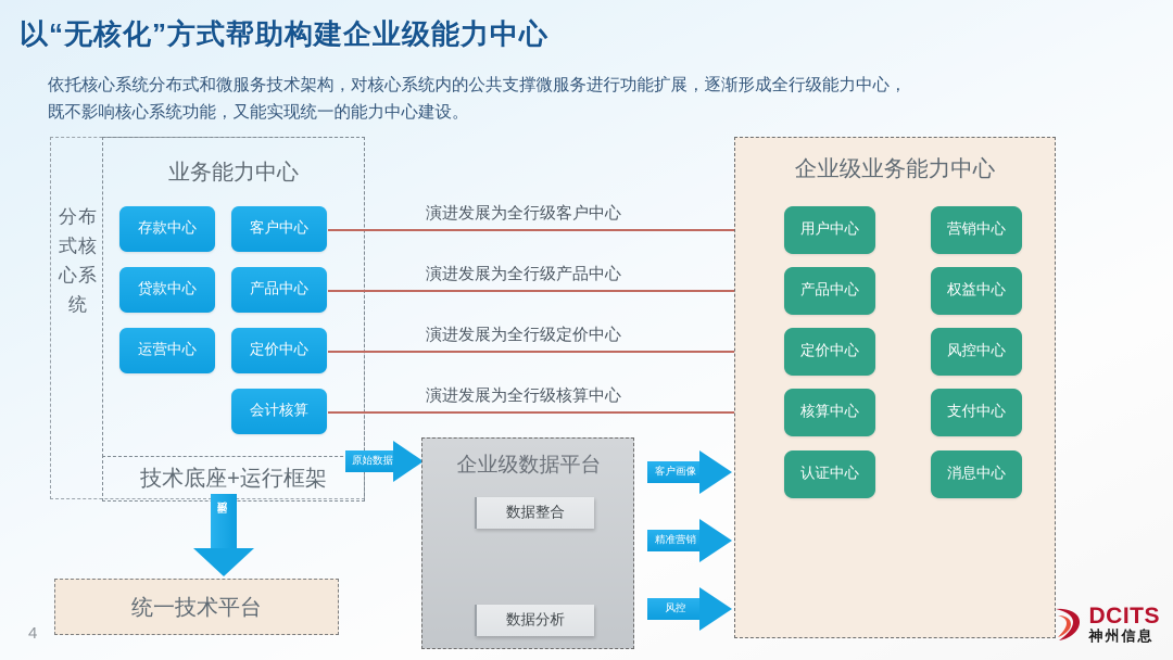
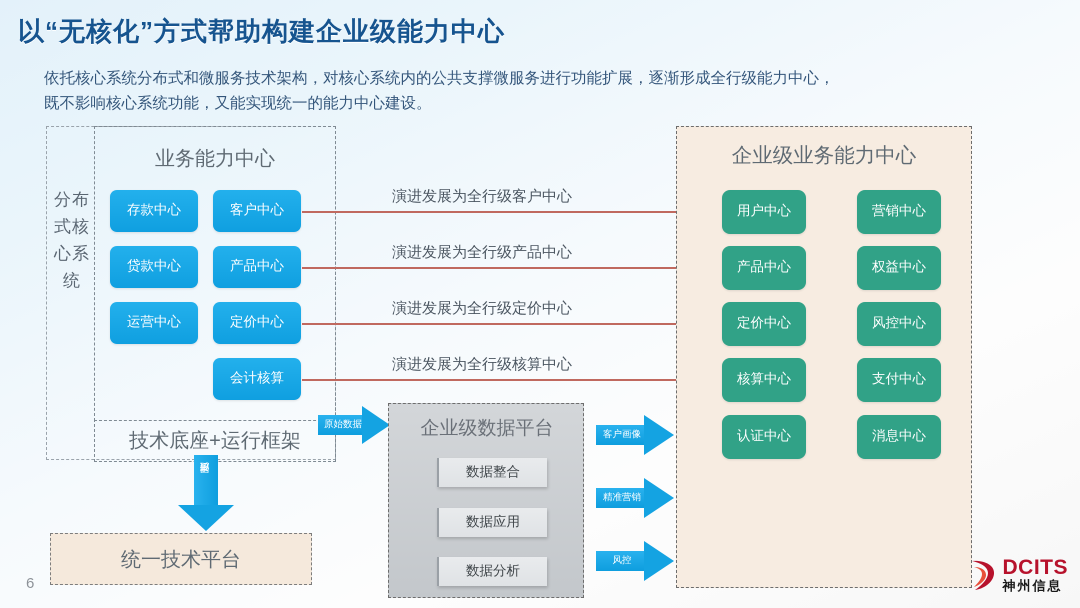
  以“无核化”方式帮助构建企业级能力中心
  依托核心系统分布式和微服务技术架构，对核心系统内的公共支撑微服务进行功能扩展，逐渐形成全行级能力中心，
  既不影响核心系统功能，又能实现统一的能力中心建设。
  分布式核心系统
  业务能力中心
  存款中心
  贷款中心
  运营中心
  客户中心
  产品中心
  定价中心
  会计核算
  技术底座+运行框架
  演进发展为全行级客户中心
  演进发展为全行级产品中心
  演进发展为全行级定价中心
  演进发展为全行级核算中心
  企业级业务能力中心
  用户中心
  产品中心
  定价中心
  核算中心
  认证中心
  营销中心
  权益中心
  风控中心
  支付中心
  消息中心
  原始数据
  统一技术平台
  企业级数据平台
  数据整合
+ 数据应用
  数据分析
  客户画像
  精准营销
  风控
- 4
+ 6
  DCITS
  神州信息
